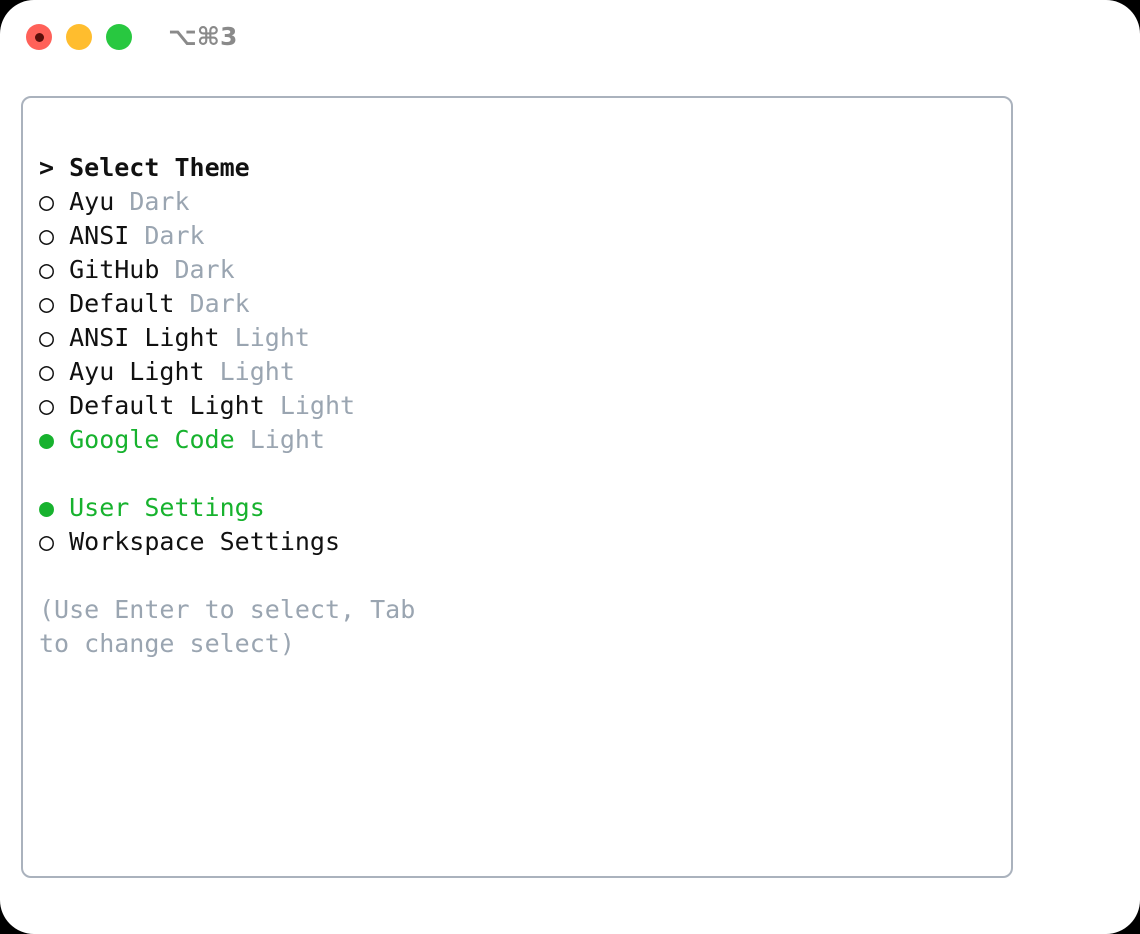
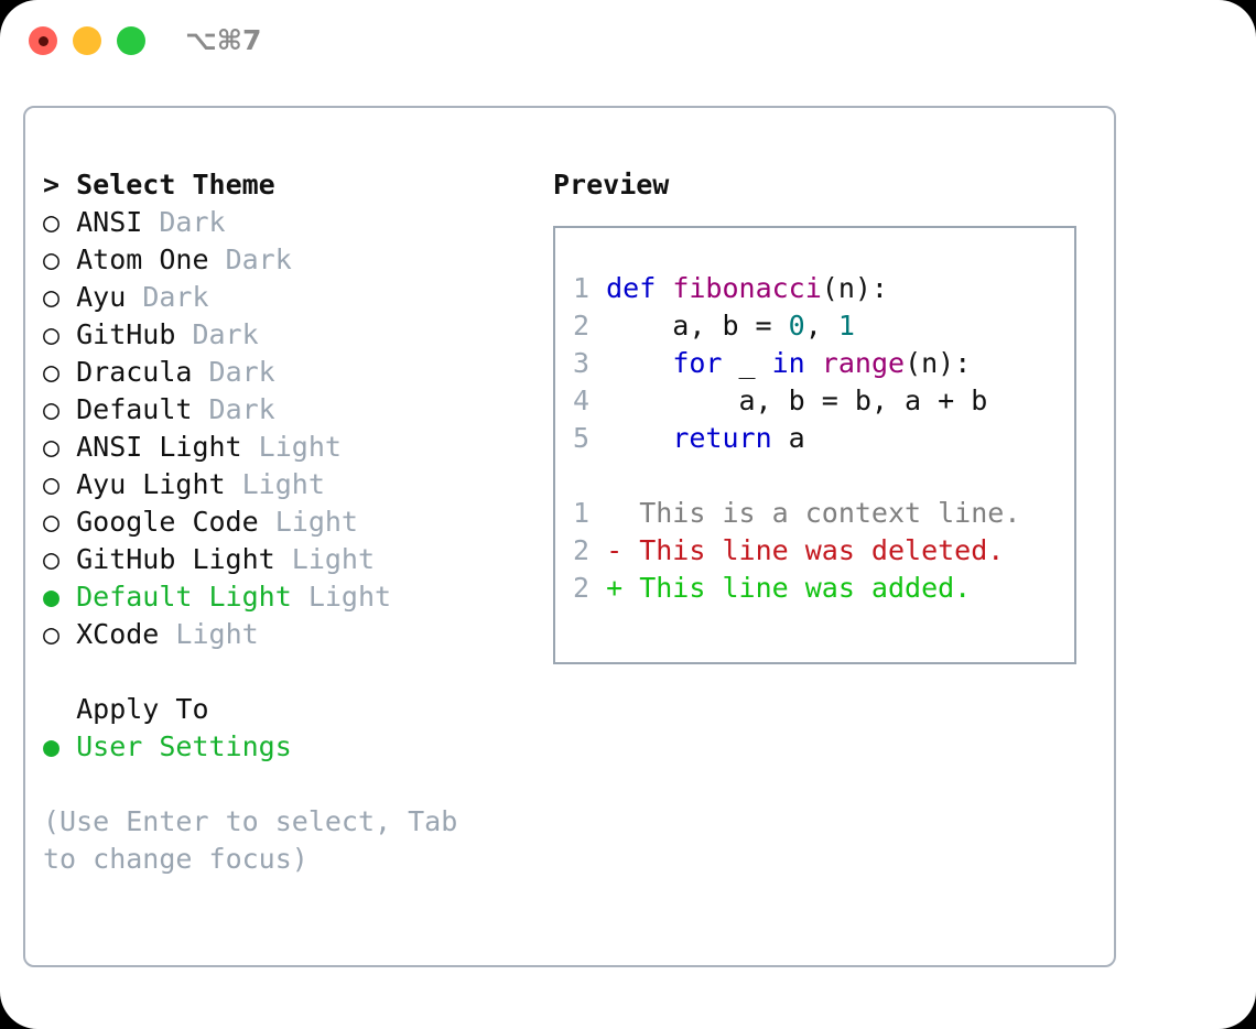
- ⌥⌘3
+ ⌥⌘7
  > Select Theme
- ○ Ayu Dark
+ ○ ANSI Dark
+ ○ Atom One Dark
- ○ ANSI Dark
+ ○ Ayu Dark
  ○ GitHub Dark
+ ○ Dracula Dark
  ○ Default Dark
  ○ ANSI Light Light
  ○ Ayu Light Light
- ○ Default Light Light
+ ○ Google Code Light
+ ○ GitHub Light Light
- ● Google Code Light
+ ● Default Light Light
+ ○ XCode Light
+ Apply To
  ● User Settings
- ○ Workspace Settings
- (Use Enter to select, Tab to change select)
+ (Use Enter to select, Tab to change focus)
+ Preview
+ 1 def fibonacci(n):
+ 2 a, b = 0, 1
+ 3 for _ in range(n):
+ 4 a, b = b, a + b
+ 5 return a
+ 1 This is a context line.
+ 2 - This line was deleted.
+ 2 + This line was added.
